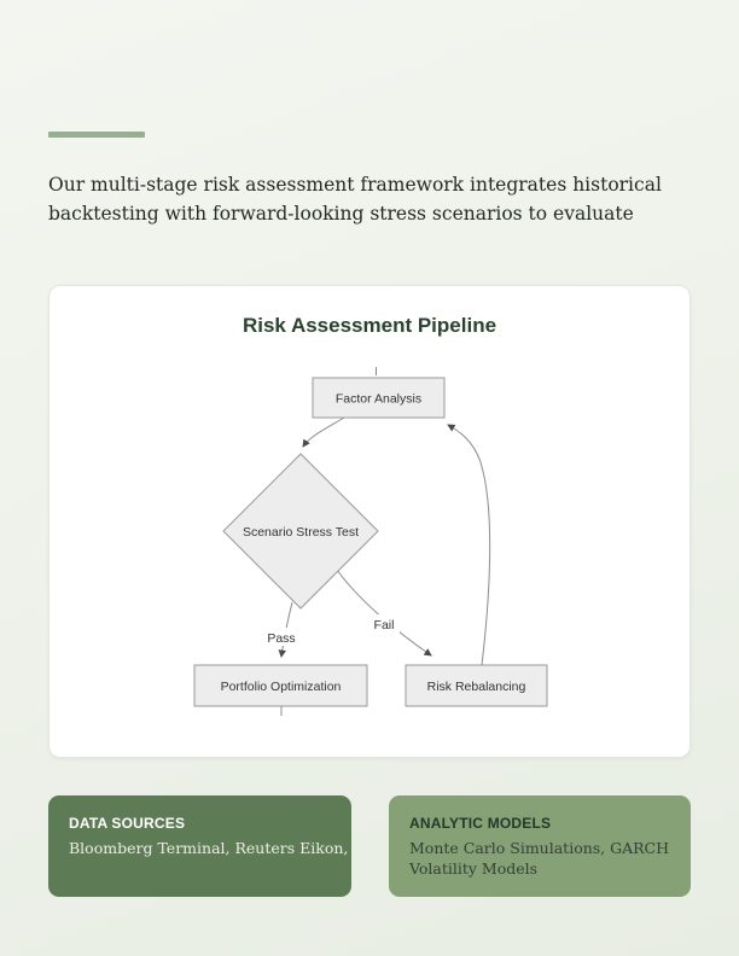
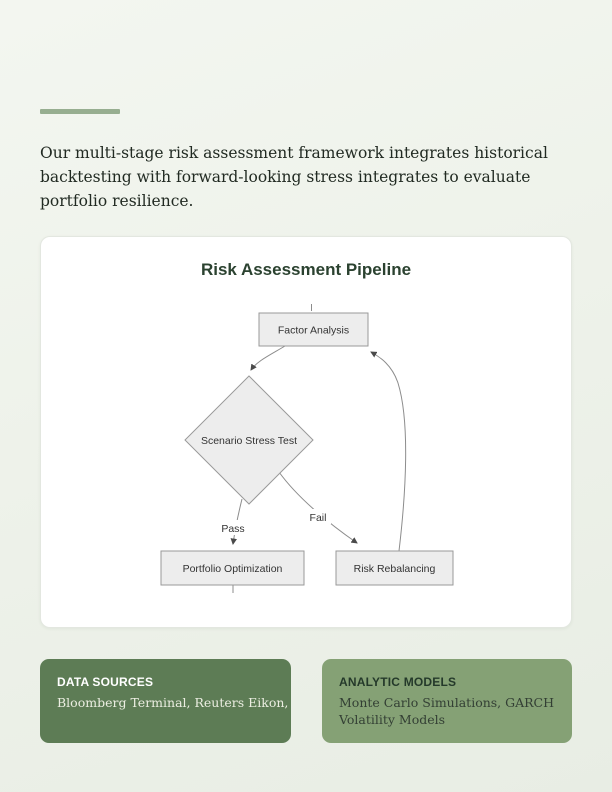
  Our multi-stage risk assessment framework integrates historical
- backtesting with forward-looking stress scenarios to evaluate
+ backtesting with forward-looking stress integrates to evaluate
+ portfolio resilience.
  Risk Assessment Pipeline
  Pass
  Fail
  Factor Analysis
  Scenario Stress Test
  Portfolio Optimization
  Risk Rebalancing
  DATA SOURCES
  Bloomberg Terminal, Reuters Eikon,
  ANALYTIC MODELS
  Monte Carlo Simulations, GARCH
  Volatility Models
